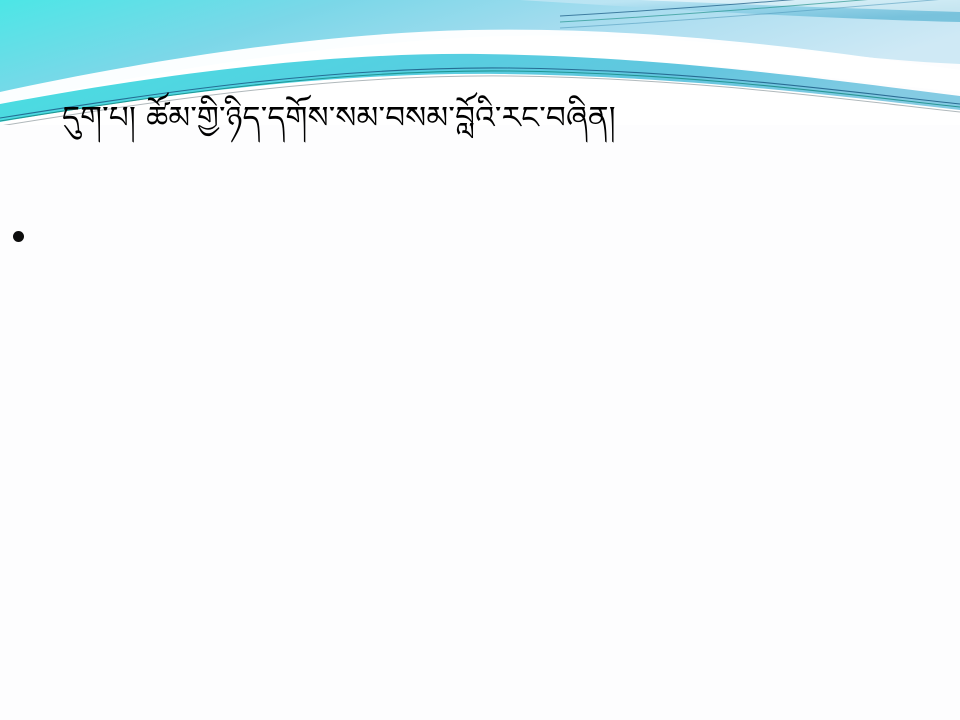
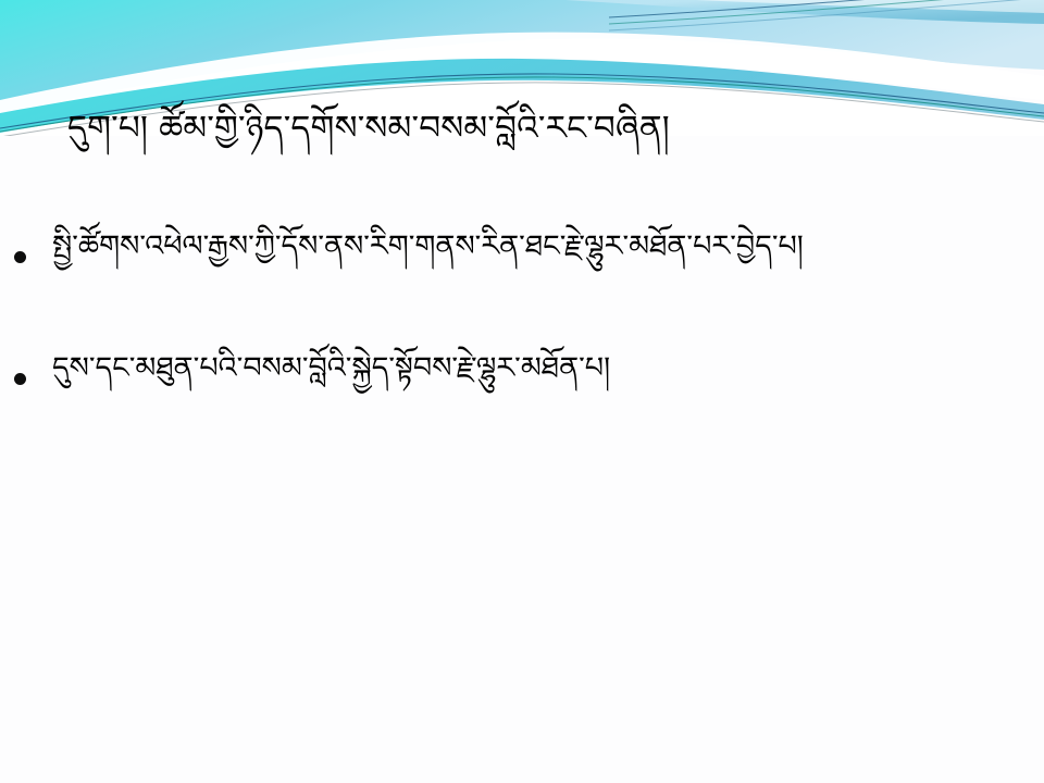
  དུག་པ། ཚོམ་གྱི་ཉིད་དགོས་སམ་བསམ་བློའི་རང་བཞིན།
+ སྤྱི་ཚོགས་འཕེལ་རྒྱས་ཀྱི་དོས་ནས་རིག་གནས་རིན་ཐང་རྗེ་ལྷུར་མཐོན་པར་བྱེད་པ།
+ དུས་དང་མཐུན་པའི་བསམ་བློའི་སྐྱེད་སྟོབས་རྗེ་ལྷུར་མཐོན་པ།
